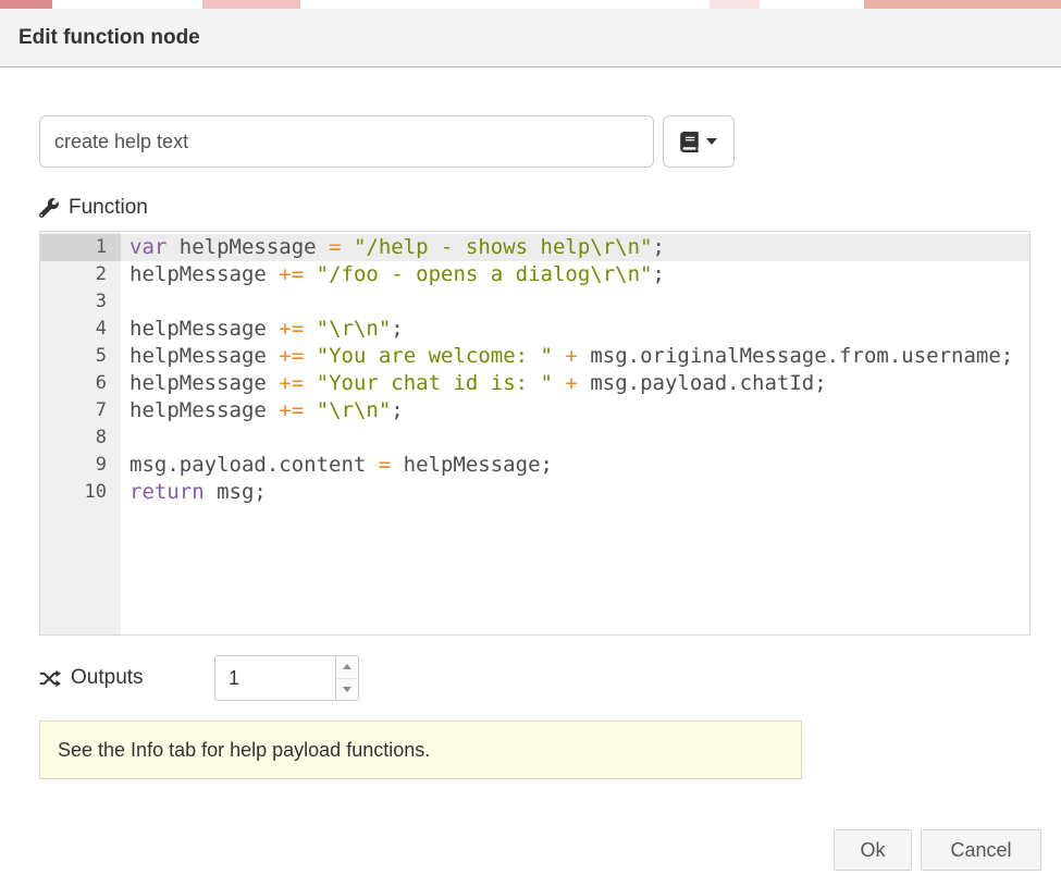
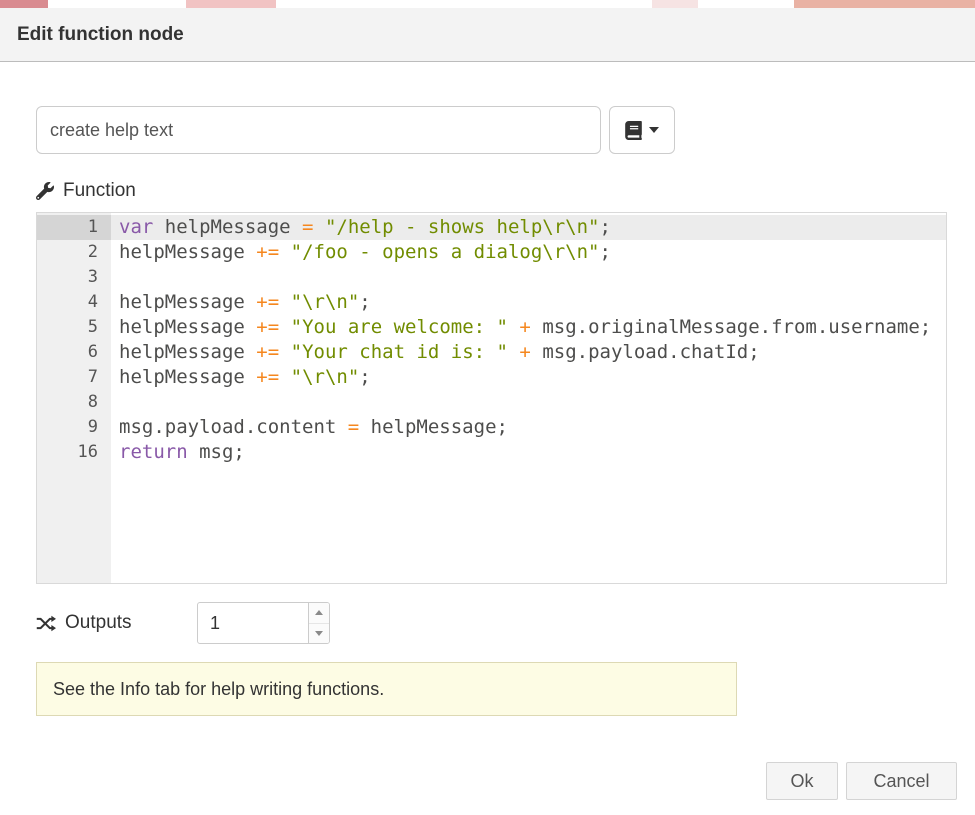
  Edit function node
  create help text
  Function
  1
  2
  3
  4
  5
  6
  7
  8
  9
- 10
+ 16
  var helpMessage = "/help - shows help\r\n";
  helpMessage += "/foo - opens a dialog\r\n";
  helpMessage += "\r\n";
  helpMessage += "You are welcome: " + msg.originalMessage.from.username;
  helpMessage += "Your chat id is: " + msg.payload.chatId;
  helpMessage += "\r\n";
  msg.payload.content = helpMessage;
  return msg;
  Outputs
  1
- See the Info tab for help payload functions.
+ See the Info tab for help writing functions.
  Ok
  Cancel
